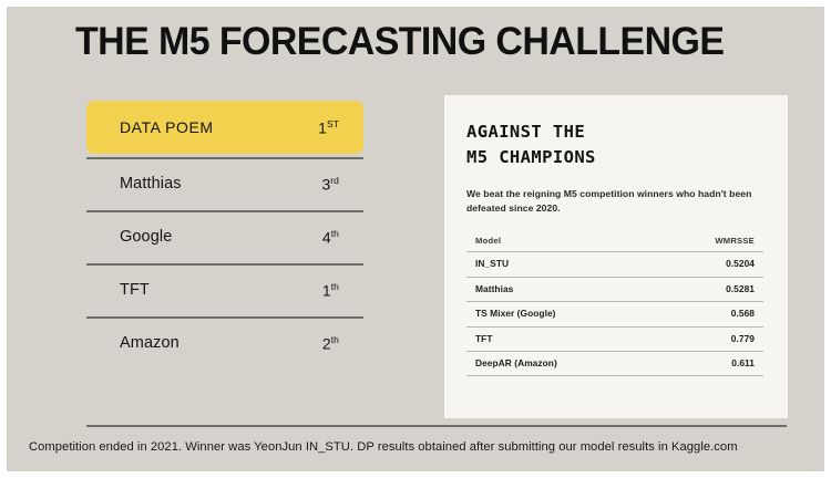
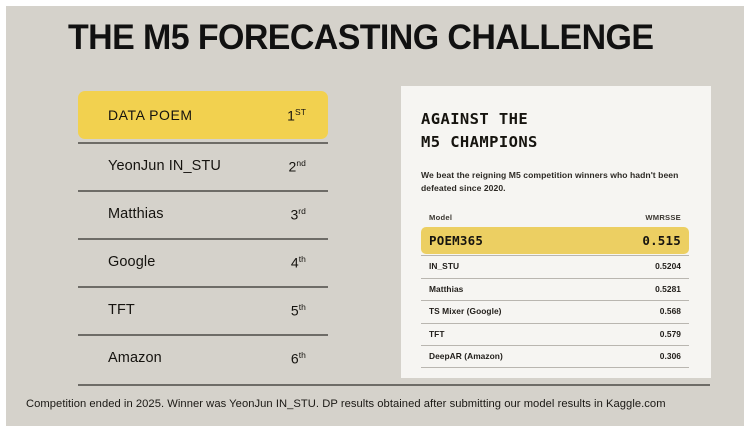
  THE M5 FORECASTING CHALLENGE
  DATA POEM
  1ST
+ YeonJun IN_STU
+ 2nd
  Matthias
  3rd
  Google
  4th
  TFT
- 1th
+ 5th
  Amazon
- 2th
+ 6th
  AGAINST THE
  M5 CHAMPIONS
  We beat the reigning M5 competition winners who hadn't been defeated since 2020.
  Model
  WMRSSE
+ POEM365
+ 0.515
  IN_STU
  0.5204
  Matthias
  0.5281
  TS Mixer (Google)
  0.568
  TFT
- 0.779
+ 0.579
  DeepAR (Amazon)
- 0.611
+ 0.306
- Competition ended in 2021. Winner was YeonJun IN_STU. DP results obtained after submitting our model results in Kaggle.com
+ Competition ended in 2025. Winner was YeonJun IN_STU. DP results obtained after submitting our model results in Kaggle.com
